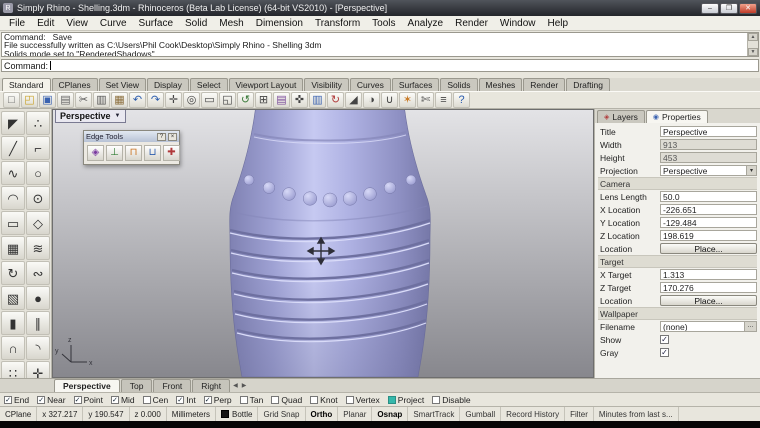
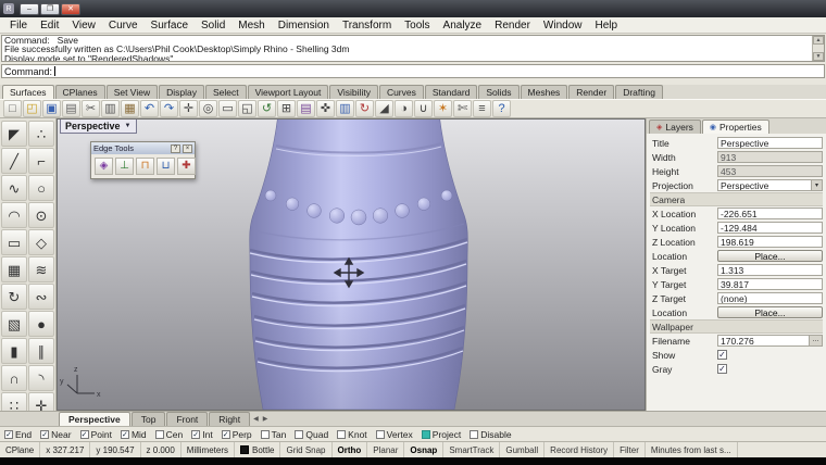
- Simply Rhino - Shelling.3dm - Rhinoceros (Beta Lab License) (64-bit VS2010) - [Perspective]
  File
  Edit
  View
  Curve
  Surface
  Solid
  Mesh
  Dimension
  Transform
  Tools
  Analyze
  Render
  Window
  Help
  Command: _Save
  File successfully written as C:\Users\Phil Cook\Desktop\Simply Rhino - Shelling 3dm
- Solids mode set to "RenderedShadows"
+ Display mode set to "RenderedShadows"
  Command:
- Standard
+ Surfaces
  CPlanes
  Set View
  Display
  Select
  Viewport Layout
  Visibility
  Curves
- Surfaces
+ Standard
  Solids
  Meshes
  Render
  Drafting
  □
  ◰
  ▣
  ▤
  ✂
  ▥
  ▦
  ↶
  ↷
  ✛
  ◎
  ▭
  ◱
  ↺
  ⊞
  ▤
  ✜
  ▥
  ↻
  ◢
  ◑
  ∪
  ✶
  ✄
  ≡
  ?
  ◤
  ∴
  ╱
  ⌐
  ∿
  ○
  ◠
  ⊙
  ▭
  ◇
  ▦
  ≋
  ↻
  ∾
  ▧
  ●
  ▮
  ∥
  ∩
  ◝
  ∷
  ✛
  Perspective
  Edge Tools
  ◈
  ⊥
  ⊓
  ⊔
  ✚
  Layers
  Properties
  Title
  Perspective
  Width
  913
  Height
  453
  Projection
  Perspective
  Camera
- Lens Length
- 50.0
  X Location
  -226.651
  Y Location
  -129.484
  Z Location
  198.619
  Location
  Place...
- Target
  X Target
  1.313
+ Y Target
+ 39.817
  Z Target
- 170.276
+ (none)
  Location
  Place...
  Wallpaper
  Filename
- (none)
+ 170.276
  Show
  ✓
  Gray
  ✓
  Perspective
  Top
  Front
  Right
  End
  Near
  Point
  Mid
  Cen
  Int
  Perp
  Tan
  Quad
  Knot
  Vertex
  Project
  Disable
  CPlane
  x 327.217
  y 190.547
  z 0.000
  Millimeters
  Bottle
  Grid Snap
  Ortho
  Planar
  Osnap
  SmartTrack
  Gumball
  Record History
  Filter
  Minutes from last s...
